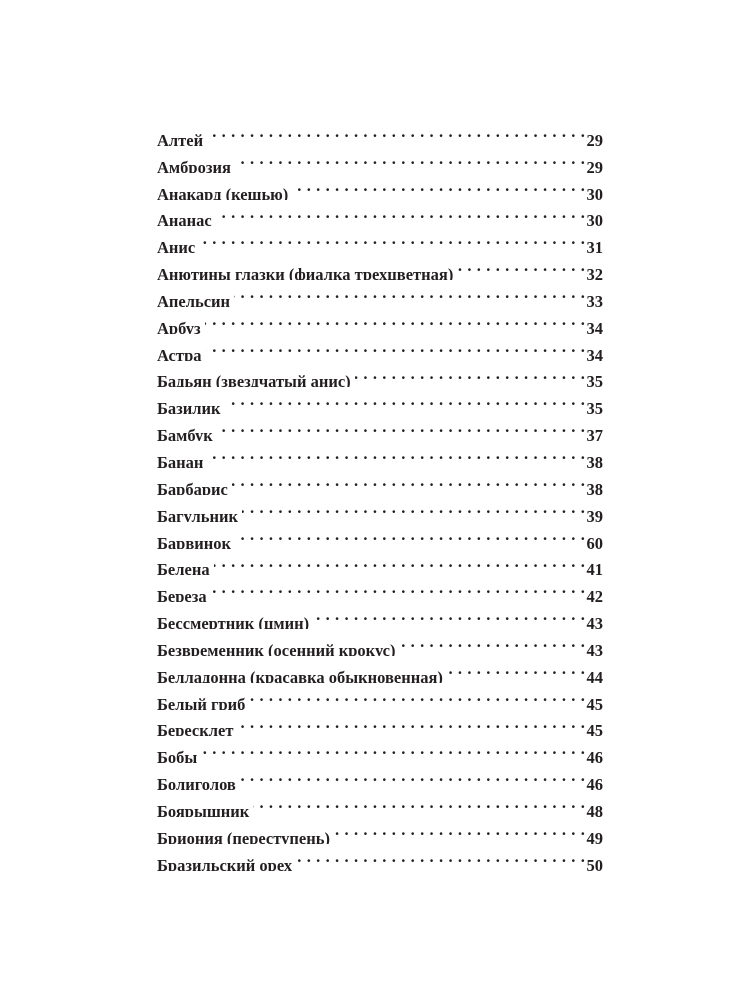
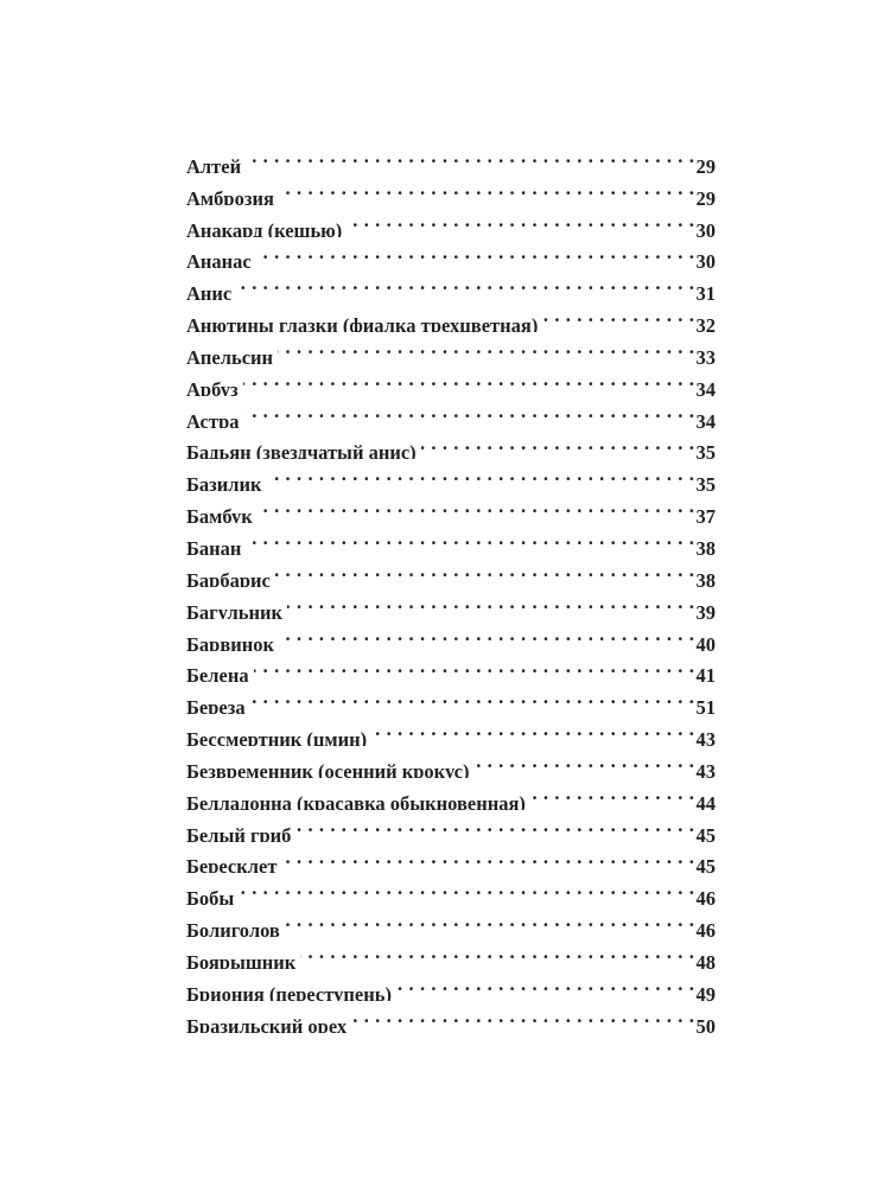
  Алтей
  29
  Амброзия
  29
  Анакард (кешью)
  30
  Ананас
  30
  Анис
  31
  Анютины глазки (фиалка трехцветная)
  32
  Апельсин
  33
  Арбуз
  34
  Астра
  34
  Бадьян (звездчатый анис)
  35
  Базилик
  35
  Бамбук
  37
  Банан
  38
  Барбарис
  38
  Багульник
  39
  Барвинок
- 60
+ 40
  Белена
  41
  Береза
- 42
+ 51
  Бессмертник (цмин)
  43
  Безвременник (осенний крокус)
  43
  Белладонна (красавка обыкновенная)
  44
  Белый гриб
  45
  Бересклет
  45
  Бобы
  46
  Болиголов
  46
  Боярышник
  48
  Бриония (переступень)
  49
  Бразильский орех
  50
